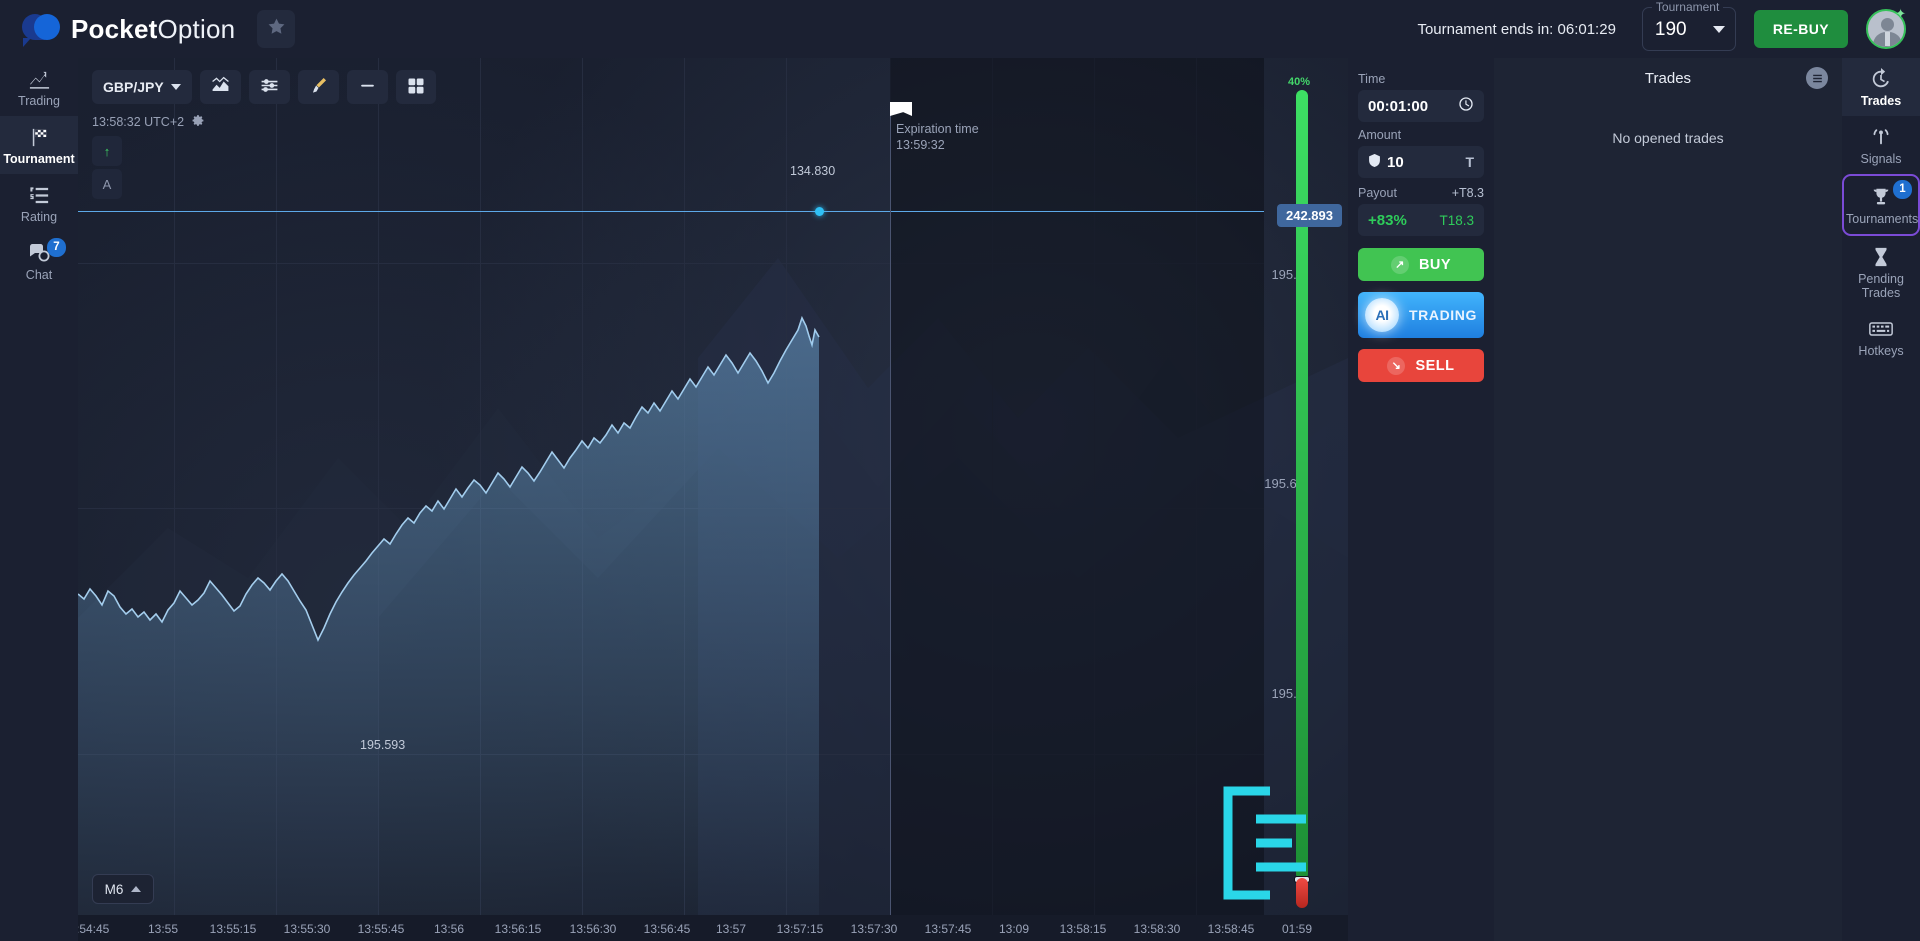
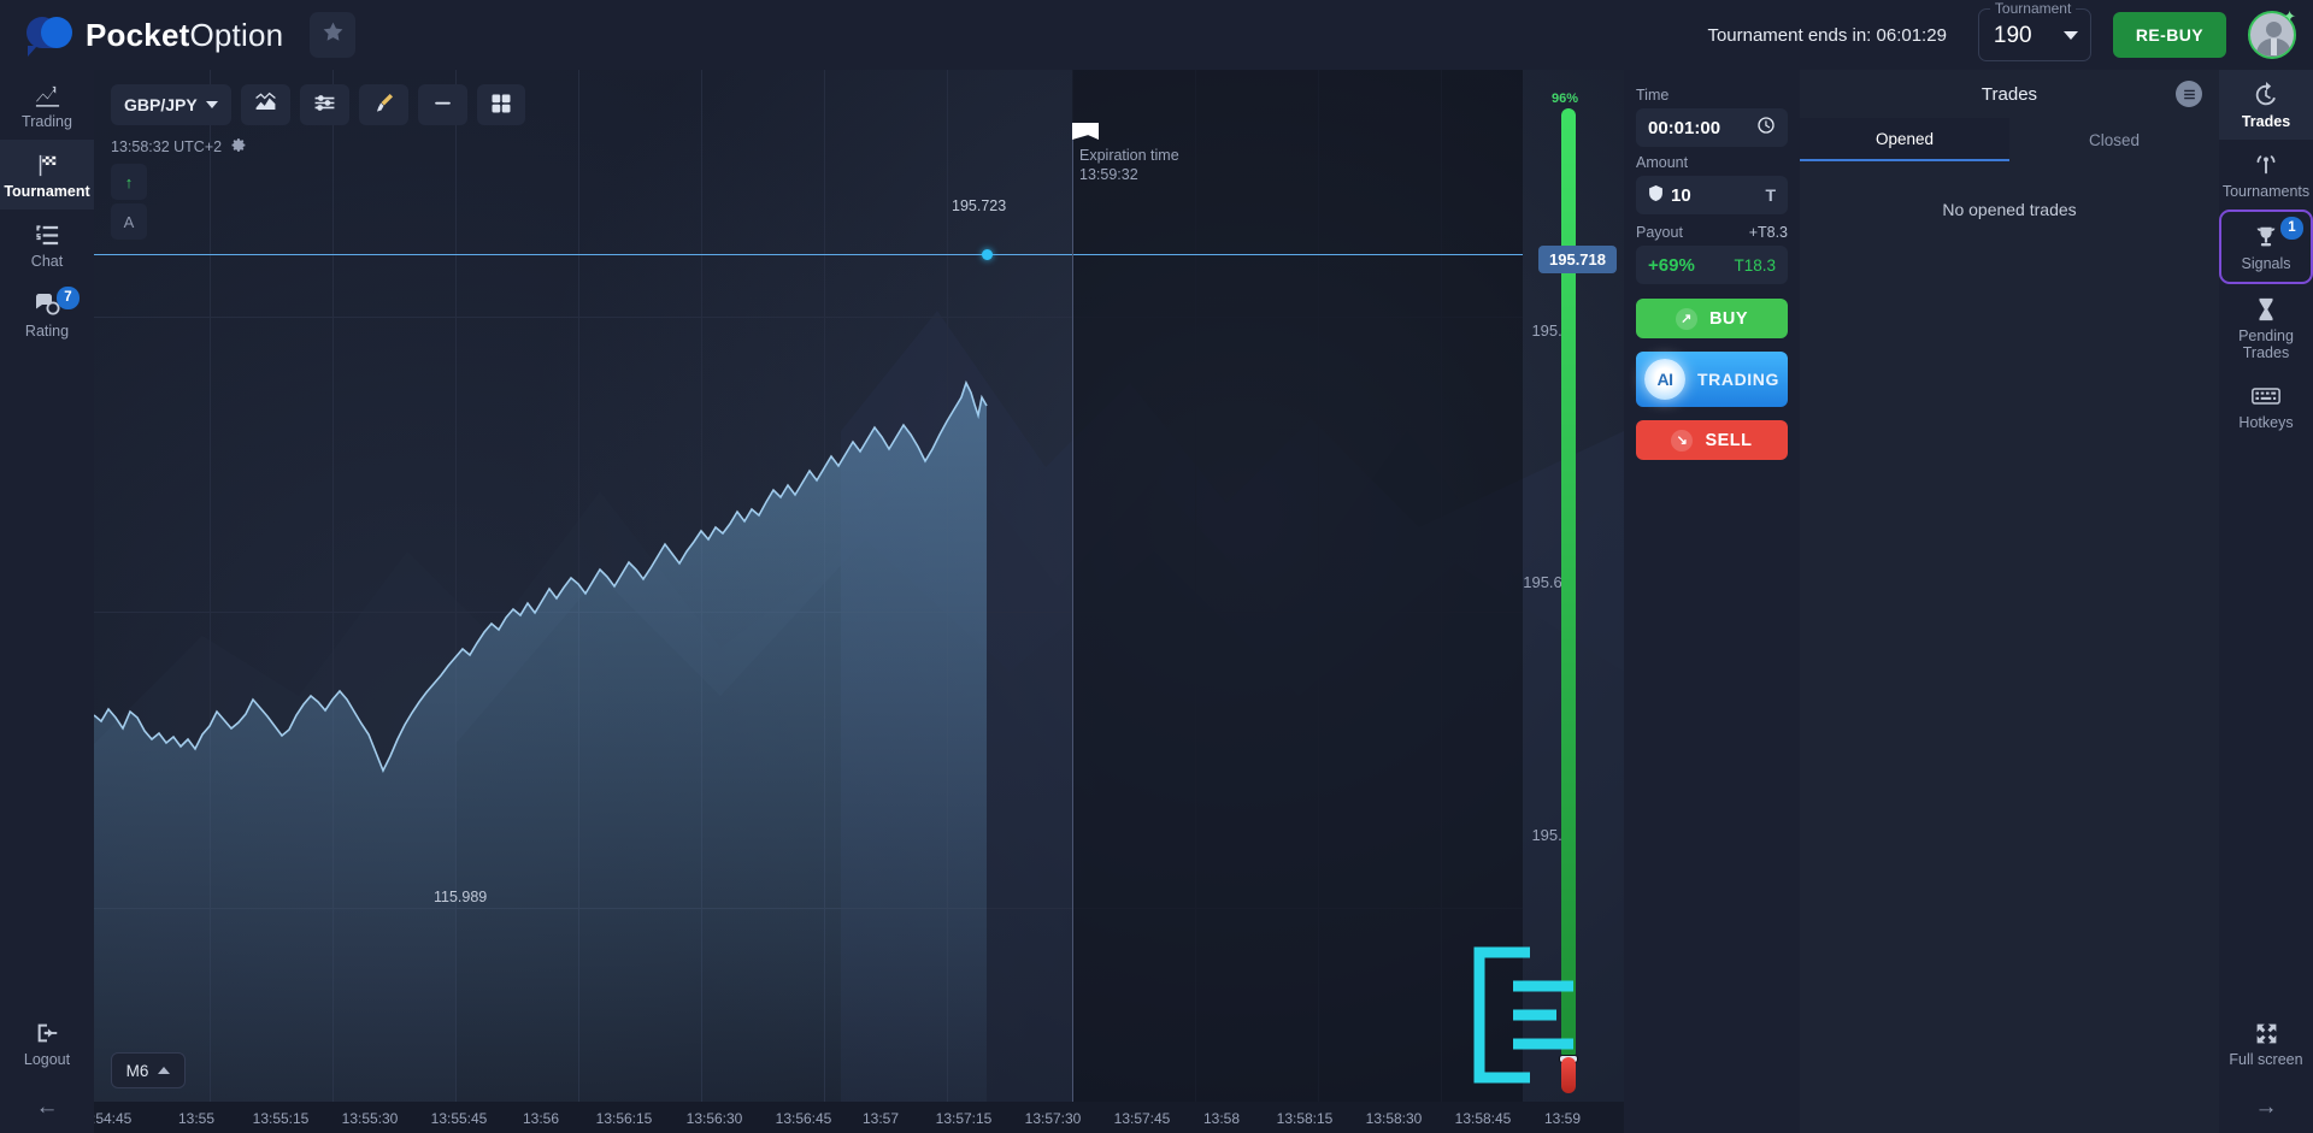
  PocketOption
  Tournament ends in: 06:01:29
  Tournament
  190
  RE-BUY
  ✦
  Trading
  Tournament
- Rating
+ Chat
  7
- Chat
+ Rating
+ Logout
+ ←
- 242.893
+ 195.718
- 134.830
+ 195.723
- 195.593
+ 115.989
  Expiration time
  13:59:32
  GBP/JPY
  13:58:32 UTC+2
  ↑
  A
  195.
  195.6
  195.
- 40%
+ 96%
  M6
  13:55
  13:55:15
  13:55:30
  13:55:45
  13:56
  13:56:15
  13:56:30
  13:56:45
  13:57
  13:57:15
  13:57:30
  13:57:45
- 13:09
+ 13:58
  13:58:15
  13:58:30
  13:58:45
- 01:59
+ 13:59
  Time
  00:01:00
  Amount
  10
  T
  Payout
  +T8.3
- +83%
+ +69%
  T18.3
  ↗
  BUY
  AI
  TRADING
  ↘
  SELL
  Trades
+ Opened
+ Closed
  No opened trades
  Trades
- Signals
+ Tournaments
  1
- Tournaments
+ Signals
  Pending Trades
  Hotkeys
+ Full screen
+ →
